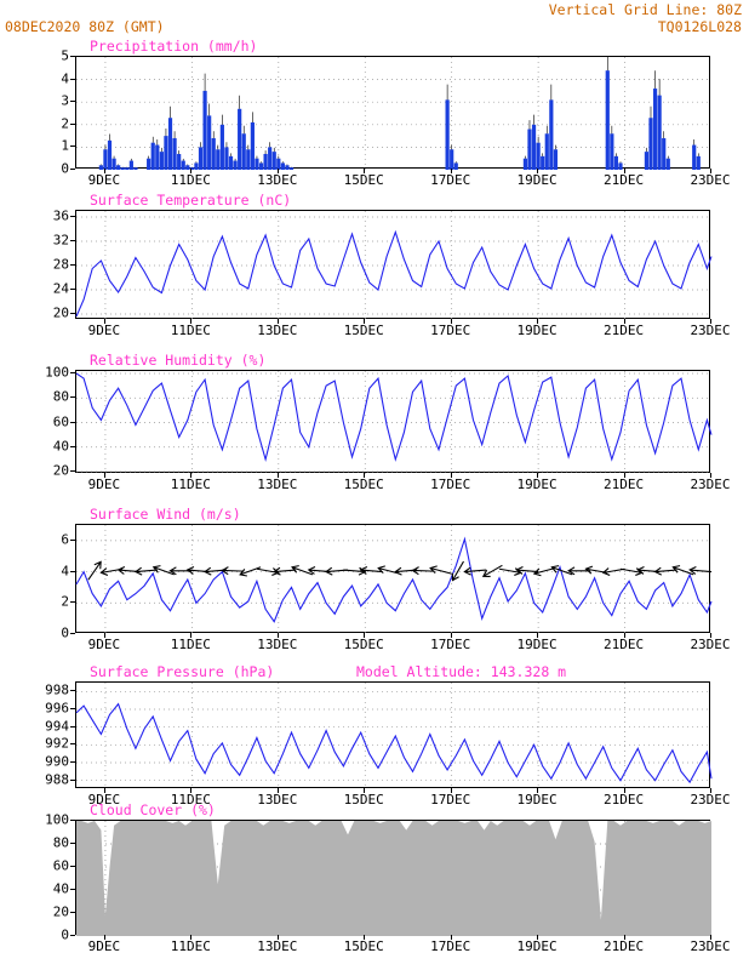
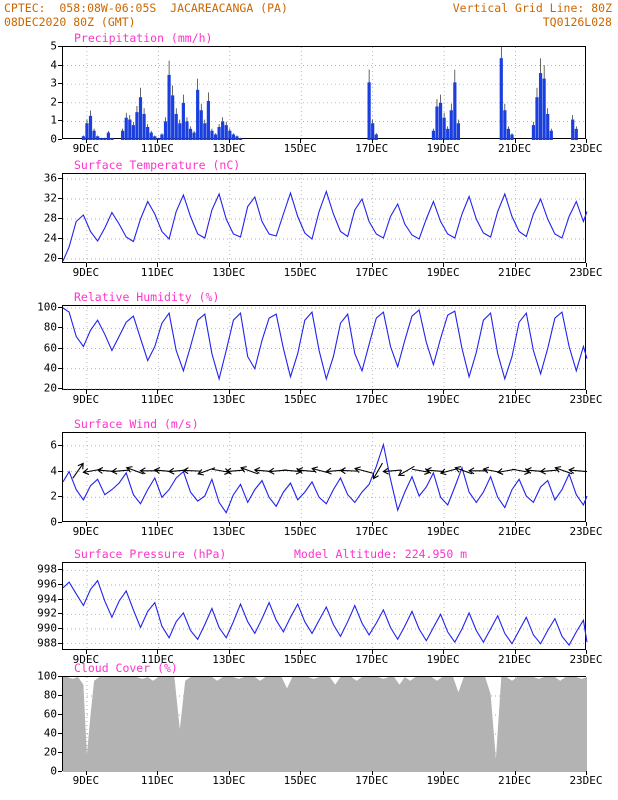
+ CPTEC: 058:08W-06:05S JACAREACANGA (PA)
  08DEC2020 80Z (GMT)
  Vertical Grid Line: 80Z
  TQ0126L028
  Precipitation (mm/h)
  0
  1
  2
  3
  4
  5
  9DEC
  11DEC
  13DEC
  15DEC
  17DEC
  19DEC
  21DEC
  23DEC
  Surface Temperature (nC)
  20
  24
  28
  32
  36
  9DEC
  11DEC
  13DEC
  15DEC
  17DEC
  19DEC
  21DEC
  23DEC
  Relative Humidity (%)
  20
  40
  60
  80
  100
  9DEC
  11DEC
  13DEC
  15DEC
  17DEC
  19DEC
  21DEC
  23DEC
  Surface Wind (m/s)
  0
  2
  4
  6
  9DEC
  11DEC
  13DEC
  15DEC
  17DEC
  19DEC
  21DEC
  23DEC
  Surface Pressure (hPa)
- Model Altitude: 143.328 m
+ Model Altitude: 224.950 m
  988
  990
  992
  994
  996
  998
  9DEC
  11DEC
  13DEC
  15DEC
  17DEC
  19DEC
  21DEC
  23DEC
  Cloud Cover (%)
  0
  20
  40
  60
  80
  100
  9DEC
  11DEC
  13DEC
  15DEC
  17DEC
  19DEC
  21DEC
  23DEC
